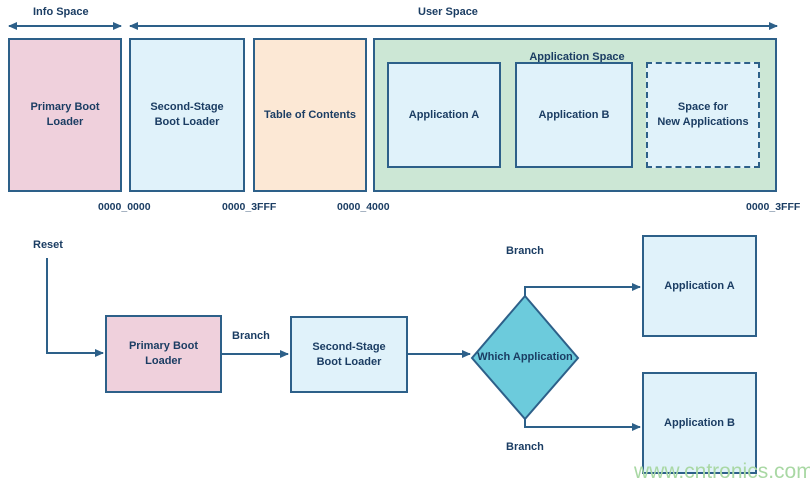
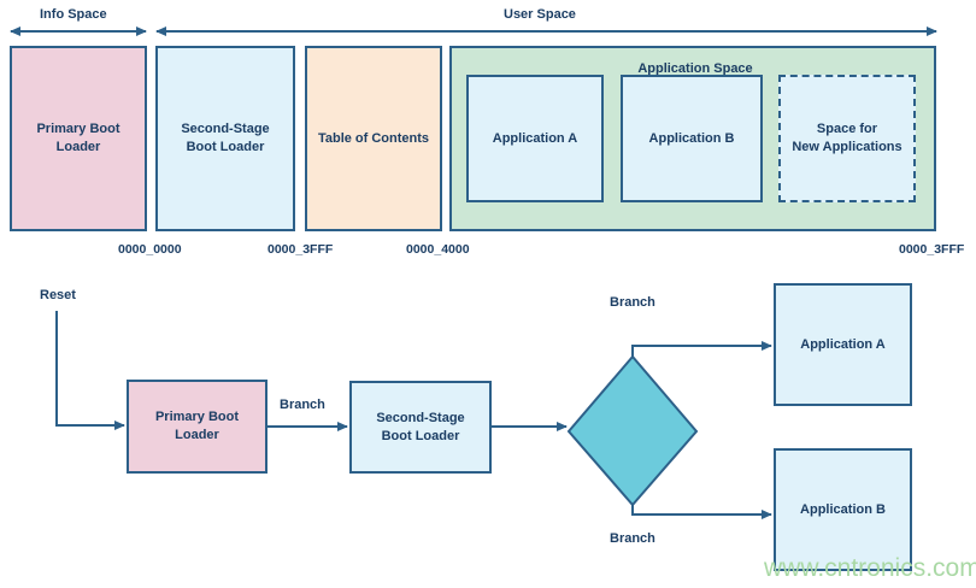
  Info Space
  User Space
  Primary Boot
  Loader
  Second-Stage
  Boot Loader
  Table of Contents
  Application Space
  Application A
  Application B
  Space for
  New Applications
  0000_0000
  0000_3FFF
  0000_4000
  0000_3FFF
  Reset
  Primary Boot
  Loader
  Branch
  Second-Stage
  Boot Loader
- Which Application
  Branch
  Branch
  Application A
  Application B
  www.cntronics.com
